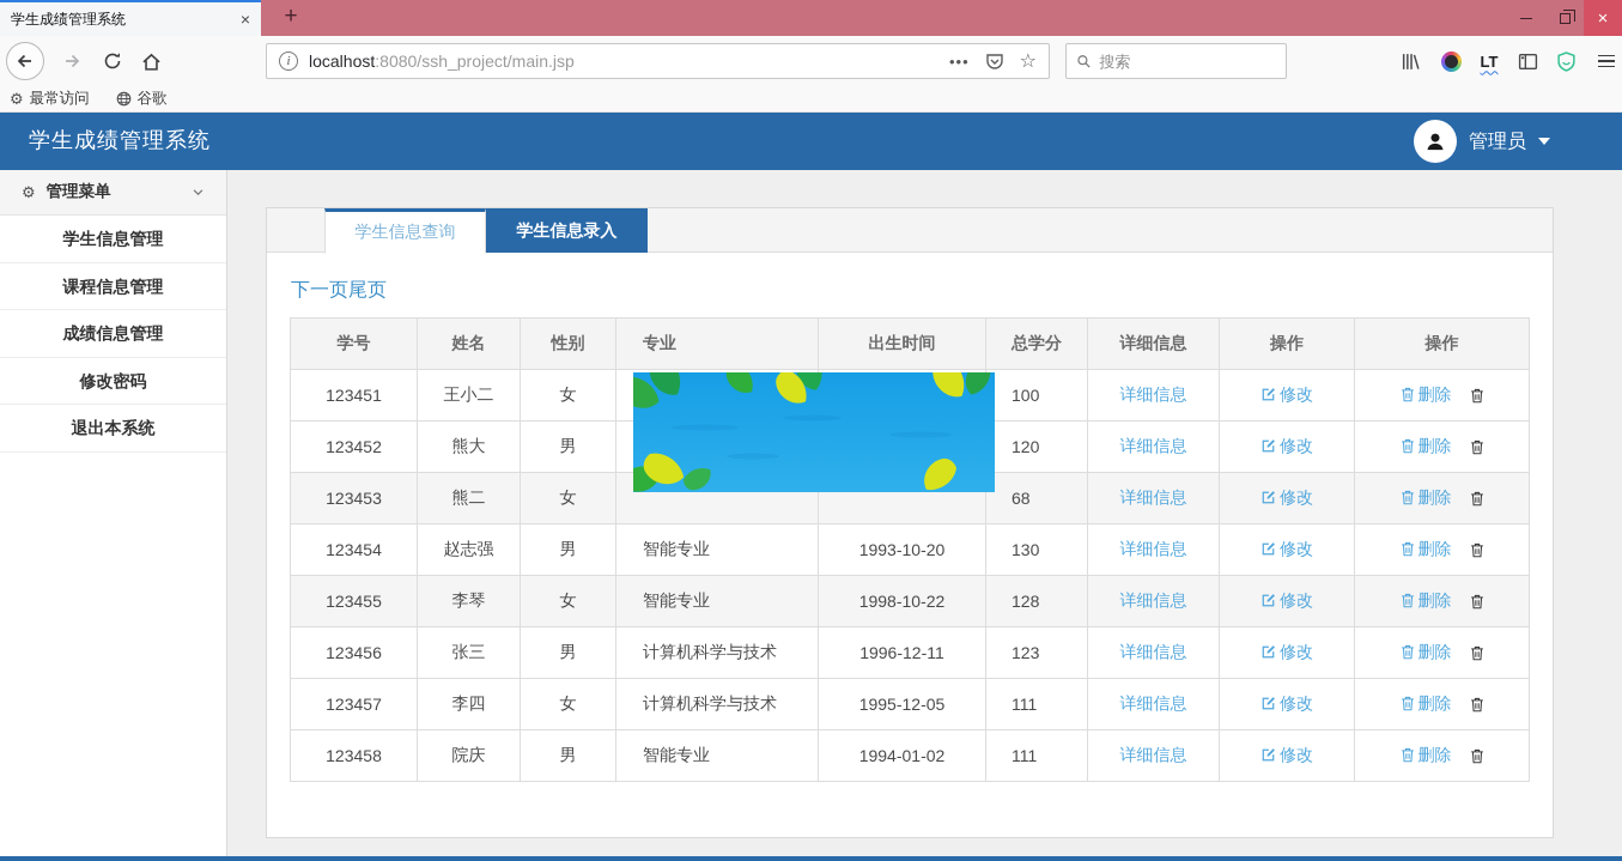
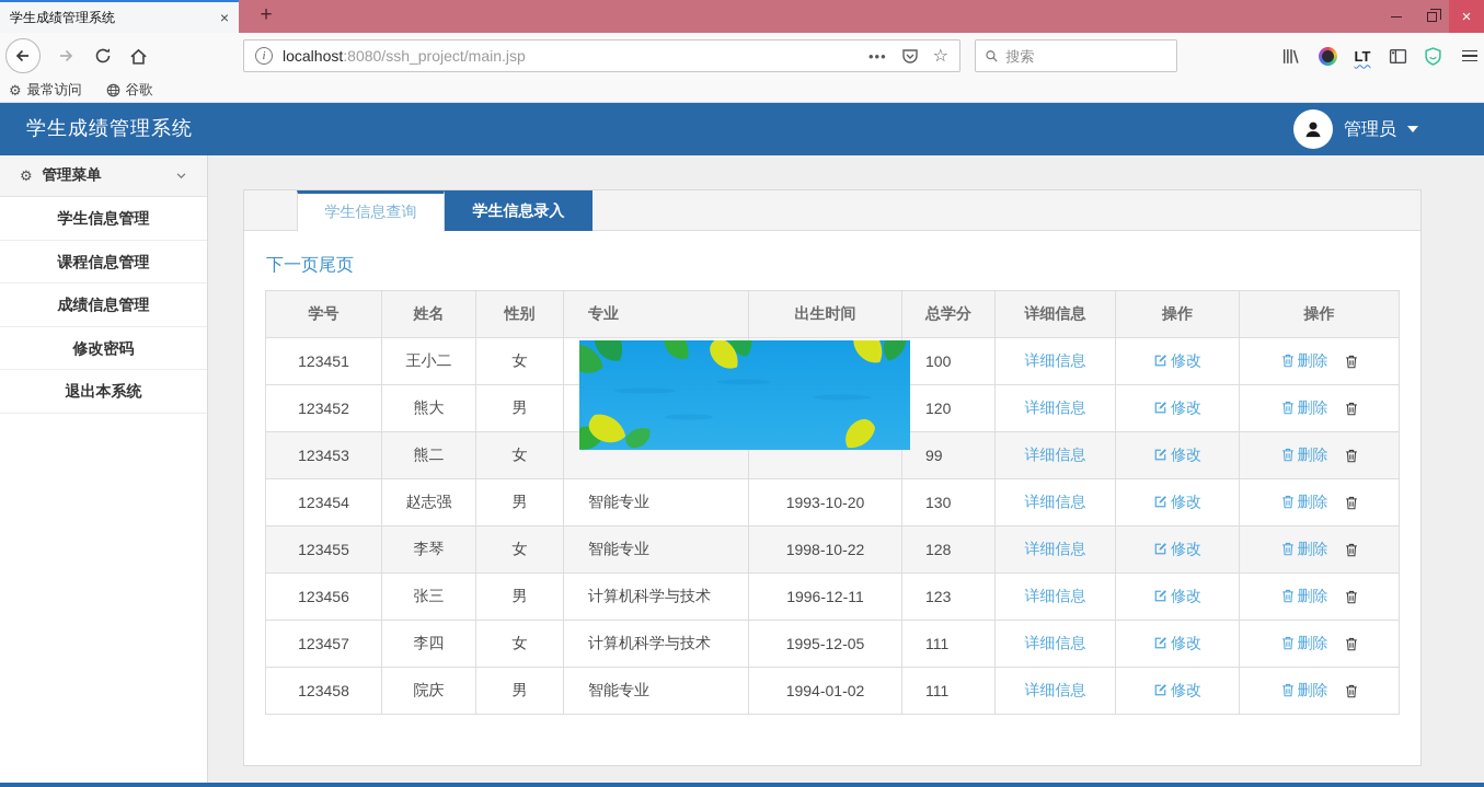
  学生成绩管理系统
  ×
  +
  ×
  i
  localhost:8080/ssh_project/main.jsp
  •••
  ☆
  搜索
  LT
  ⚙
  最常访问
  谷歌
  学生成绩管理系统
  管理员
  ⚙
  管理菜单
  学生信息管理
  课程信息管理
  成绩信息管理
  修改密码
  退出本系统
  学生信息查询
  学生信息录入
  下一页尾页
  学号	姓名	性别	专业	出生时间	总学分	详细信息	操作	操作
  123451	王小二	女			100	详细信息	修改	删除
  123452	熊大	男			120	详细信息	修改	删除
- 123453	熊二	女			68	详细信息	修改	删除
+ 123453	熊二	女			99	详细信息	修改	删除
  123454	赵志强	男	智能专业	1993-10-20	130	详细信息	修改	删除
  123455	李琴	女	智能专业	1998-10-22	128	详细信息	修改	删除
  123456	张三	男	计算机科学与技术	1996-12-11	123	详细信息	修改	删除
  123457	李四	女	计算机科学与技术	1995-12-05	111	详细信息	修改	删除
  123458	院庆	男	智能专业	1994-01-02	111	详细信息	修改	删除
